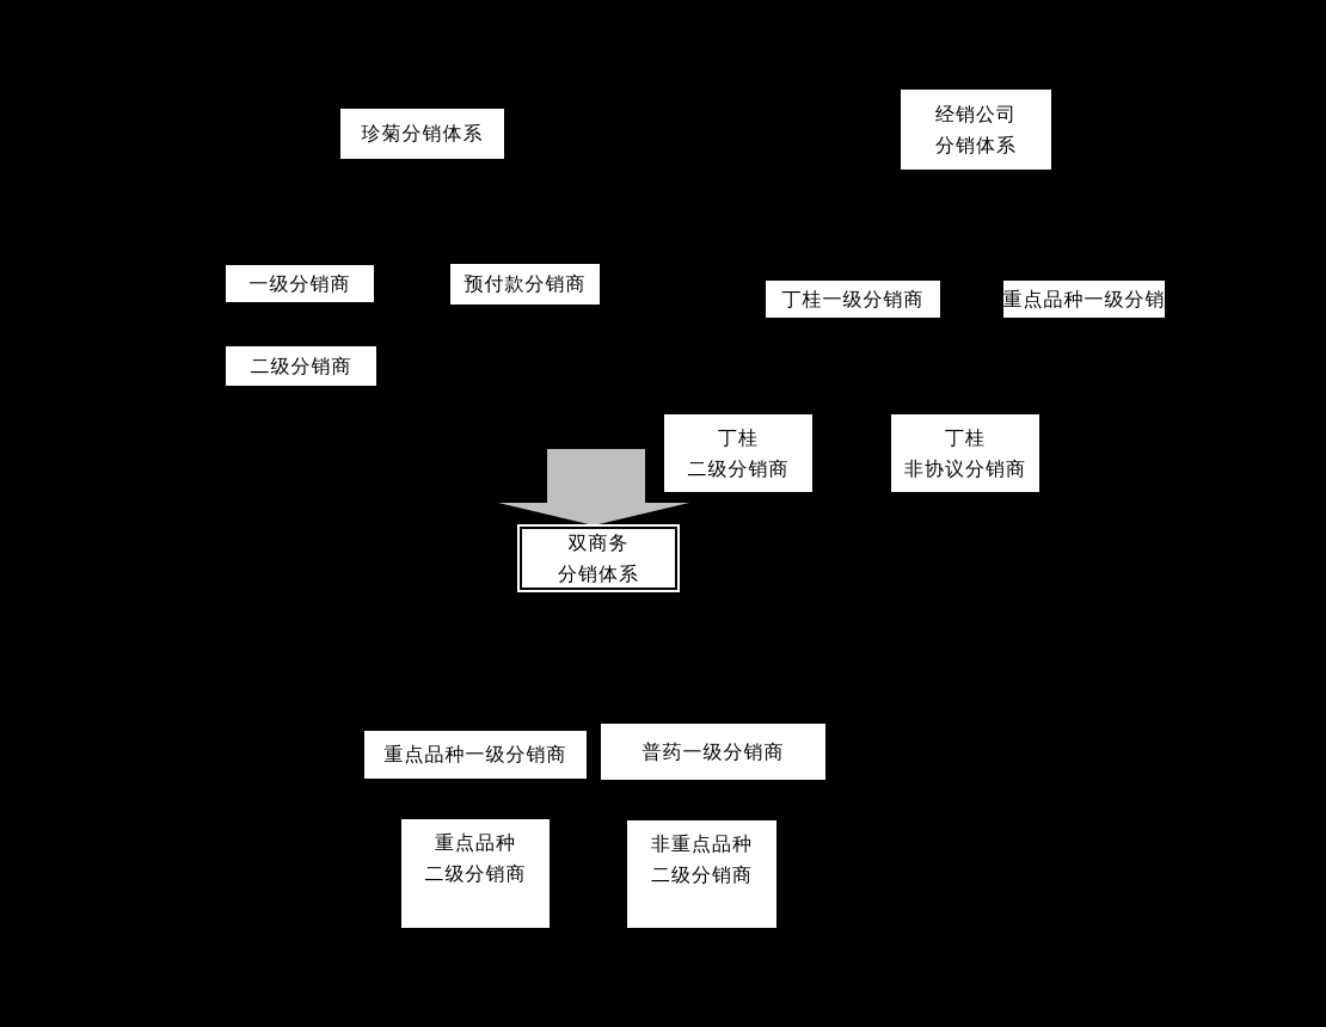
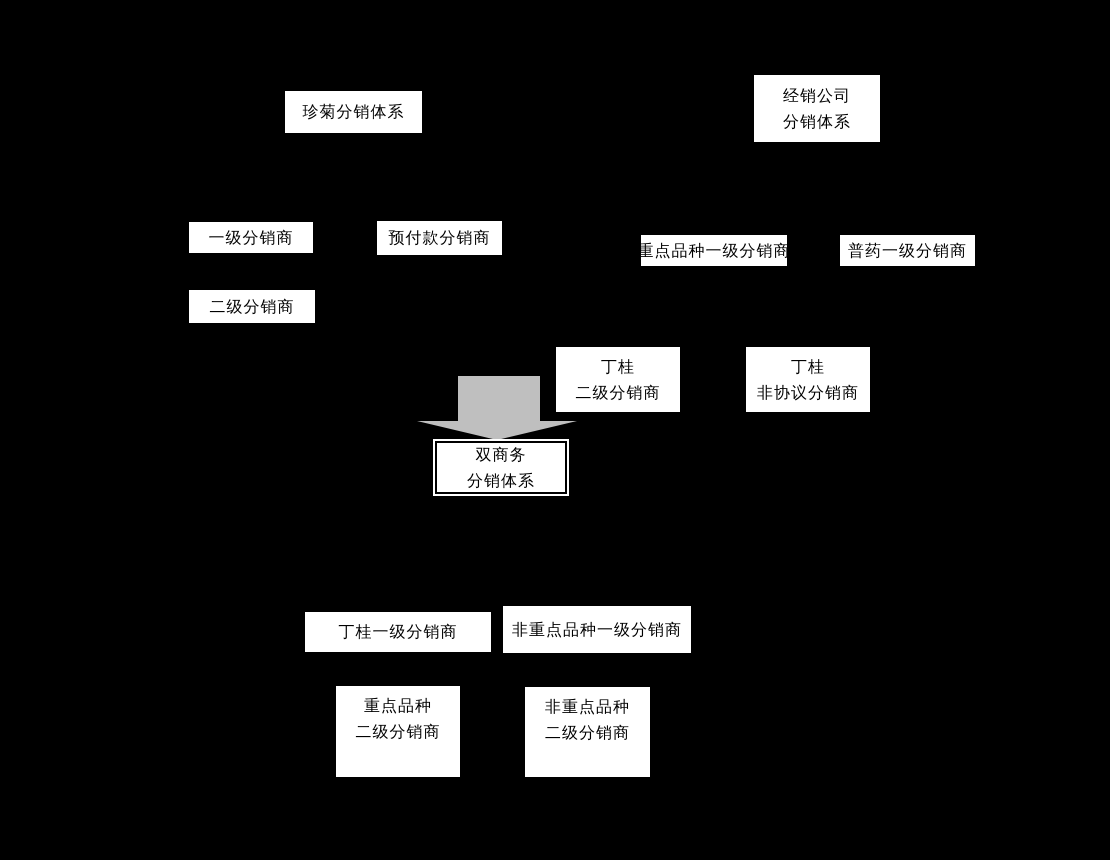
  珍菊分销体系
  经销公司
  分销体系
  一级分销商
  预付款分销商
- 丁桂一级分销商
+ 重点品种一级分销商
- 非重点品种一级分销商
+ 普药一级分销商
  二级分销商
  丁桂
  二级分销商
  丁桂
  非协议分销商
  双商务
  分销体系
- 重点品种一级分销商
+ 丁桂一级分销商
- 普药一级分销商
+ 非重点品种一级分销商
  重点品种
  二级分销商
  非重点品种
  二级分销商
